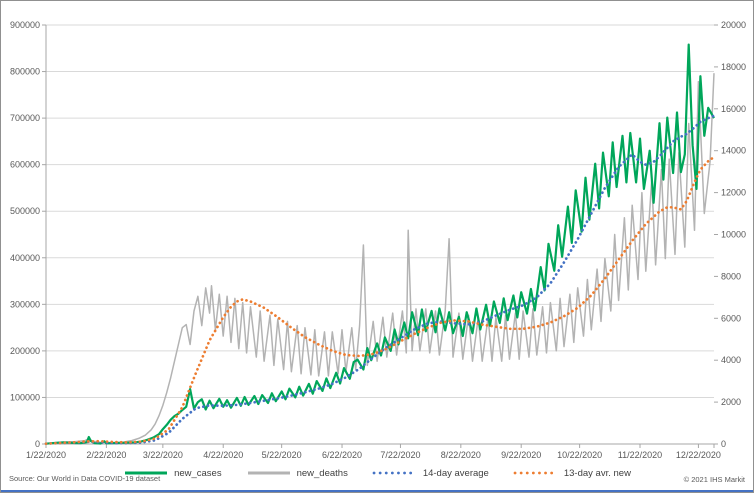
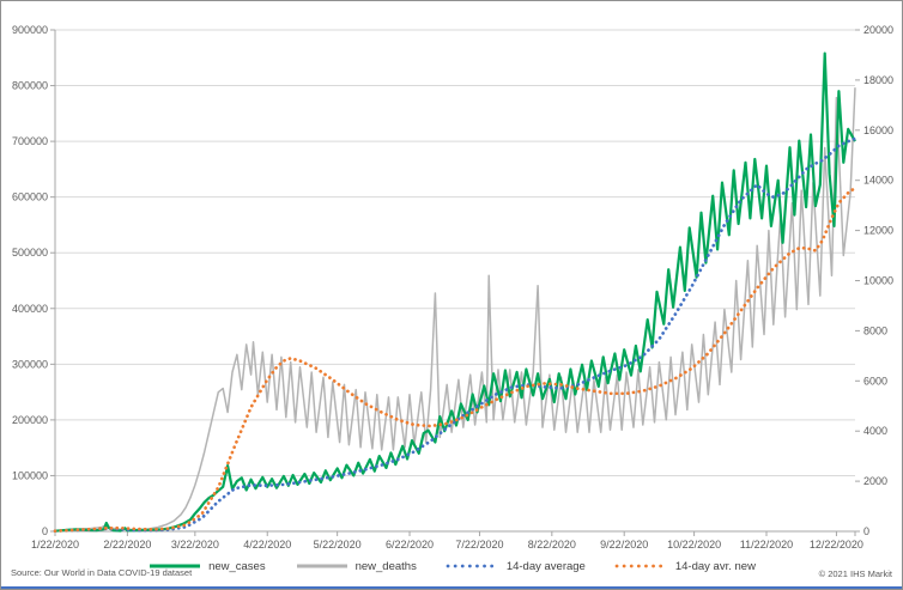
  0
  100000
  200000
  300000
  400000
  500000
  600000
  700000
  800000
  900000
  0
  2000
  4000
  6000
  8000
  10000
  12000
  14000
  16000
  18000
  20000
  1/22/2020
  2/22/2020
  3/22/2020
  4/22/2020
  5/22/2020
  6/22/2020
  7/22/2020
  8/22/2020
  9/22/2020
  10/22/2020
  11/22/2020
  12/22/2020
  new_cases
  new_deaths
  14-day average
- 13-day avr. new
+ 14-day avr. new
  Source: Our World in Data COVID-19 dataset
  © 2021 IHS Markit
